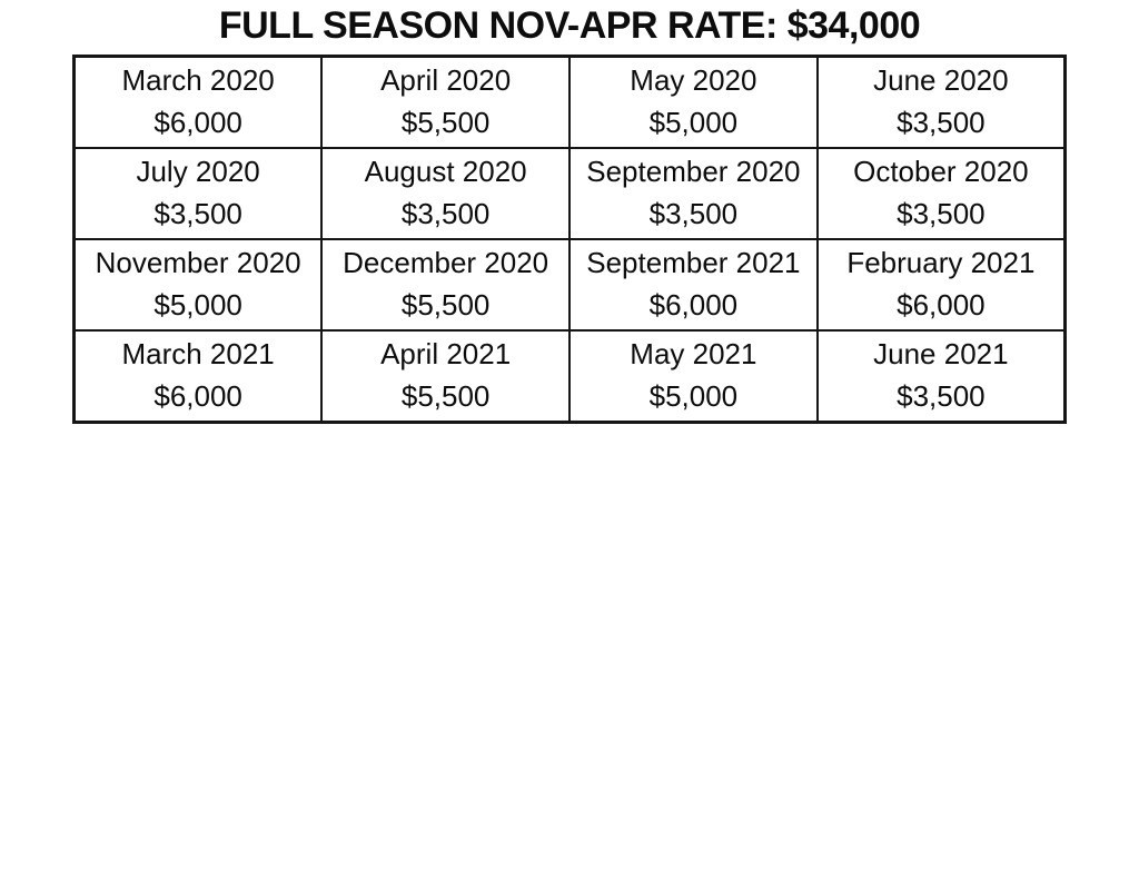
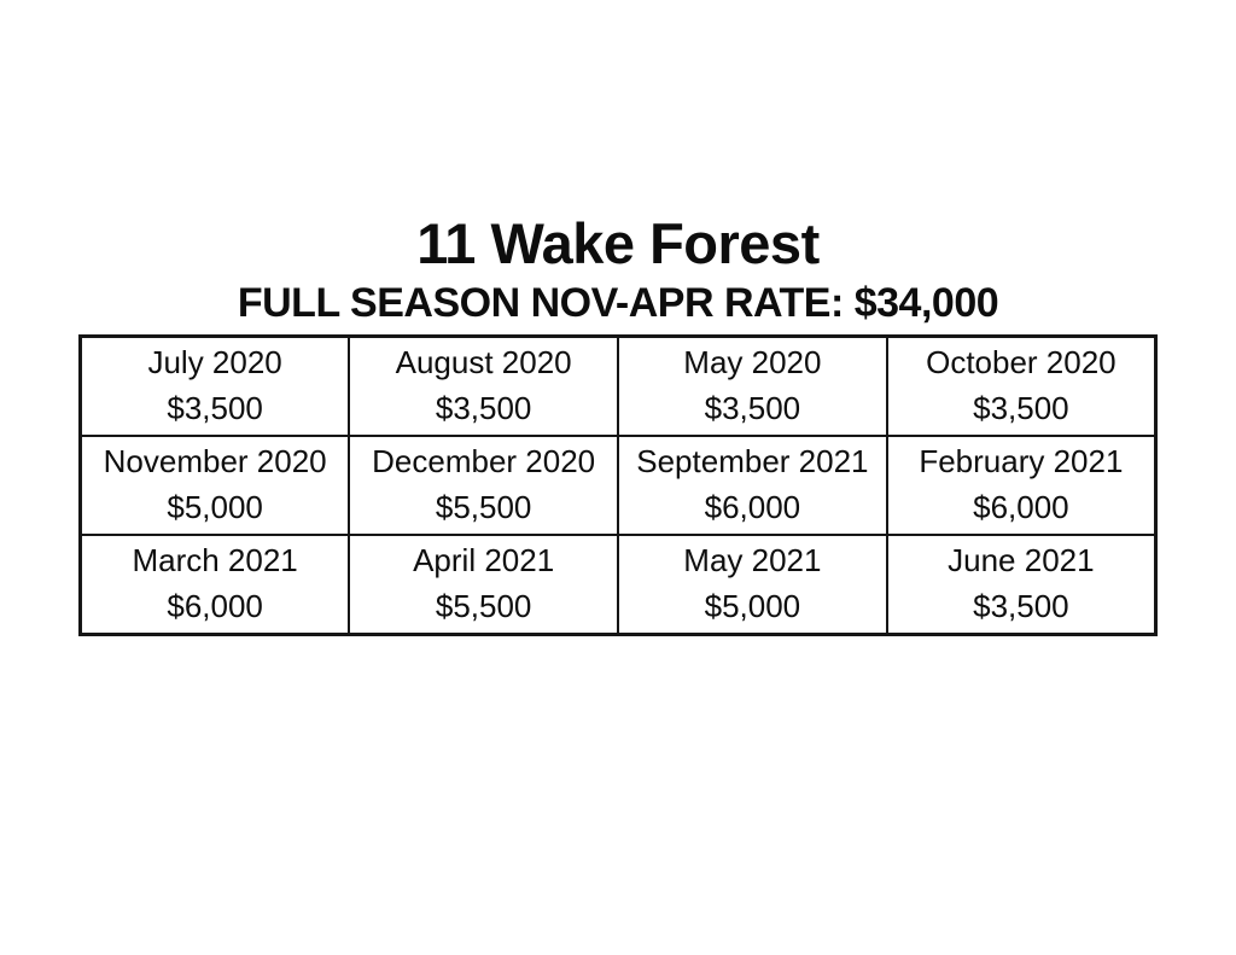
+ 11 Wake Forest
  FULL SEASON NOV-APR RATE: $34,000
- March 2020$6,000	April 2020$5,500	May 2020$5,000	June 2020$3,500
- July 2020$3,500	August 2020$3,500	September 2020$3,500	October 2020$3,500
+ July 2020$3,500	August 2020$3,500	May 2020$3,500	October 2020$3,500
  November 2020$5,000	December 2020$5,500	September 2021$6,000	February 2021$6,000
  March 2021$6,000	April 2021$5,500	May 2021$5,000	June 2021$3,500
